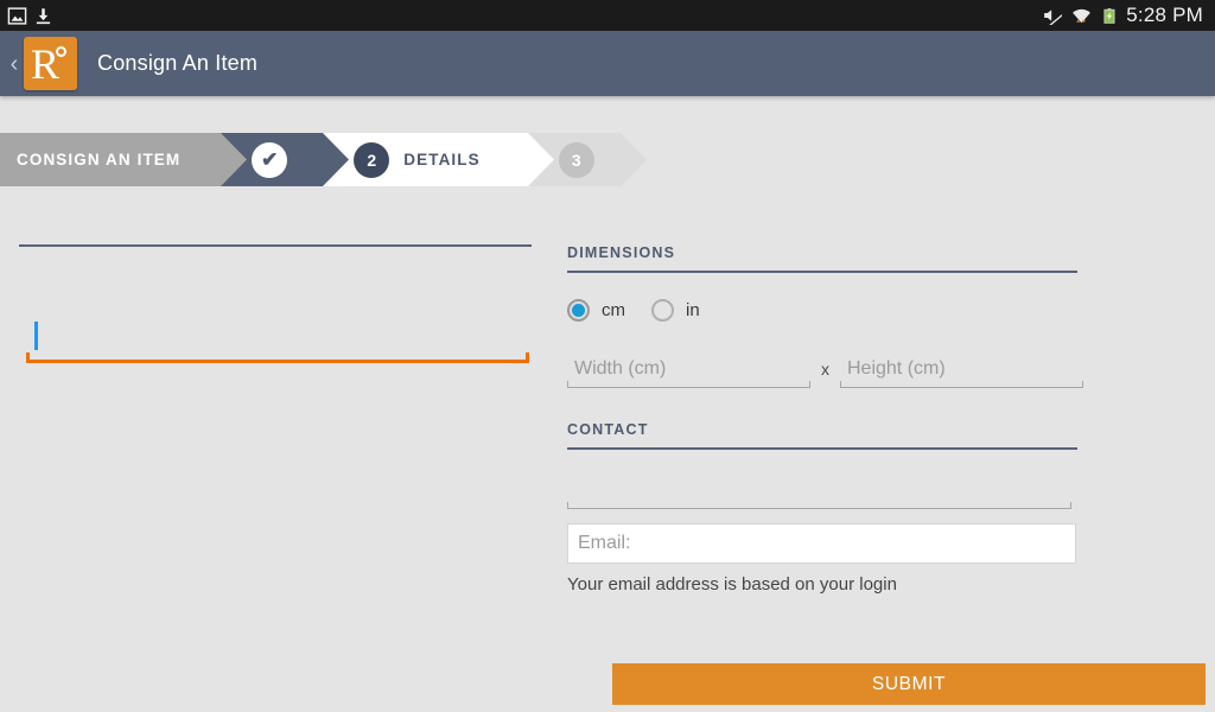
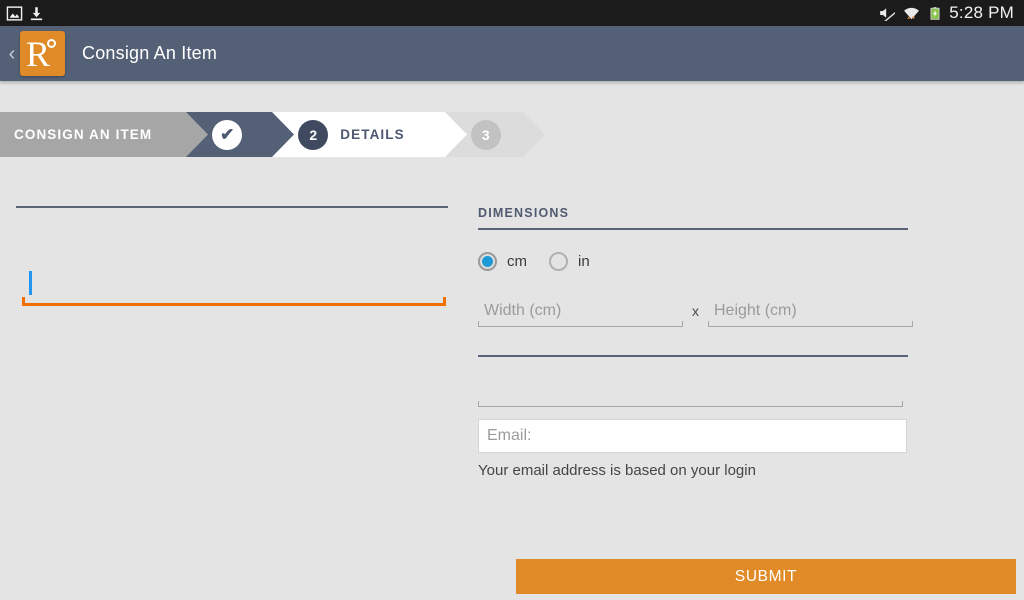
  5:28 PM
  ‹
  R
  Consign An Item
  CONSIGN AN ITEM
  ✔
  2
  DETAILS
  3
  DIMENSIONS
  cm
  in
  Width (cm)
  x
  Height (cm)
- CONTACT
  Email:
  Your email address is based on your login
  SUBMIT
